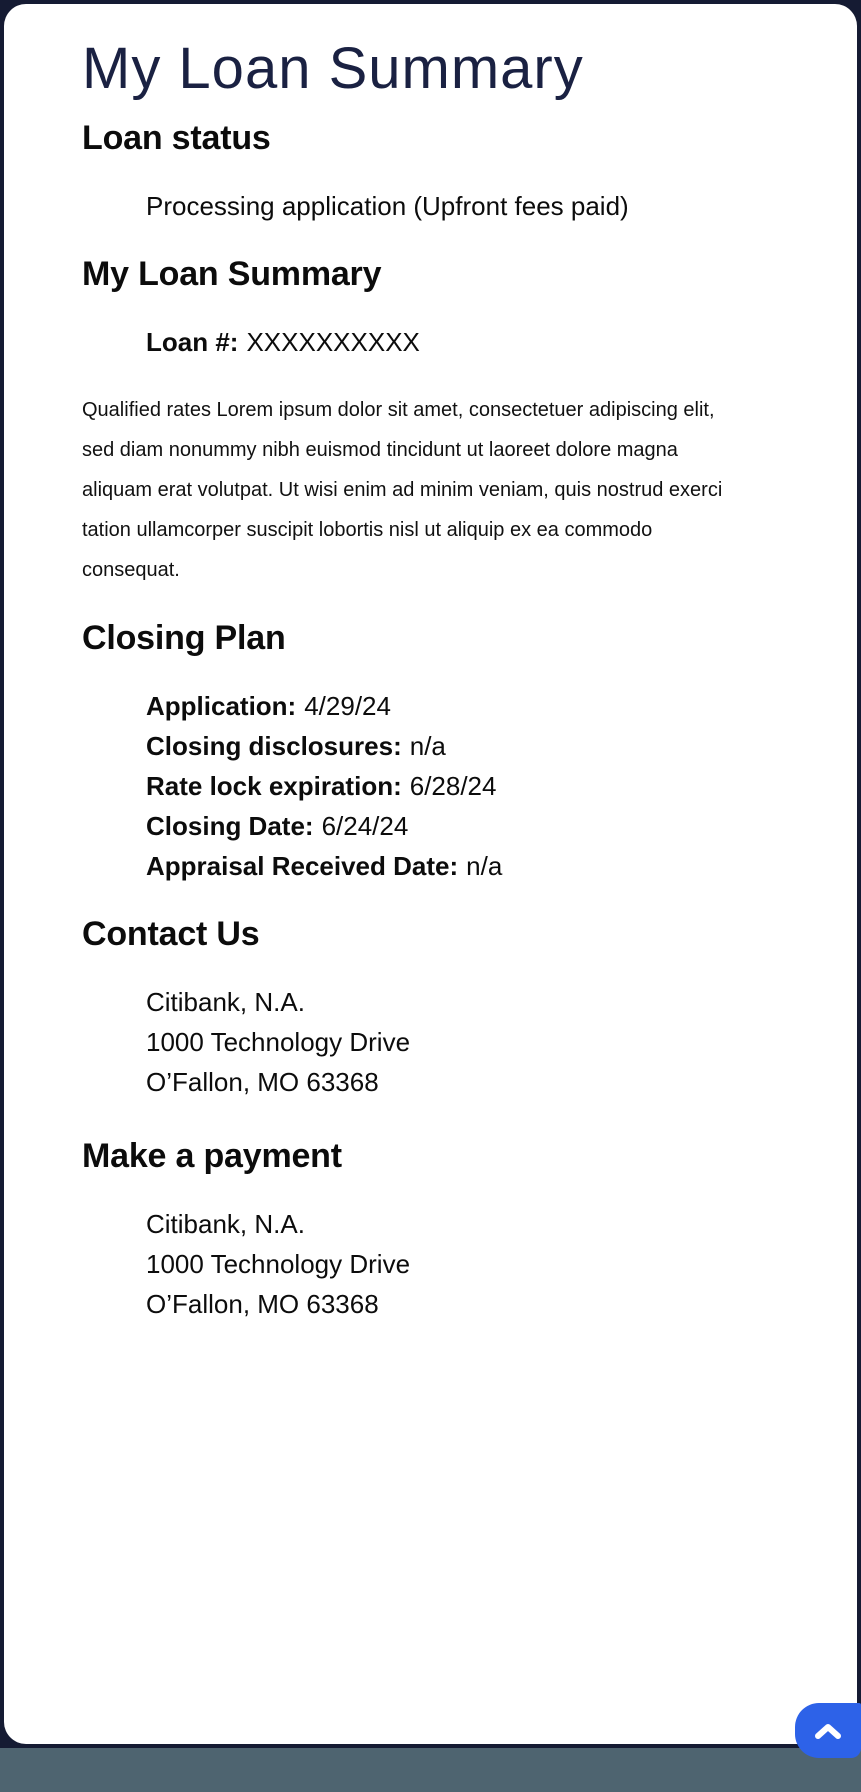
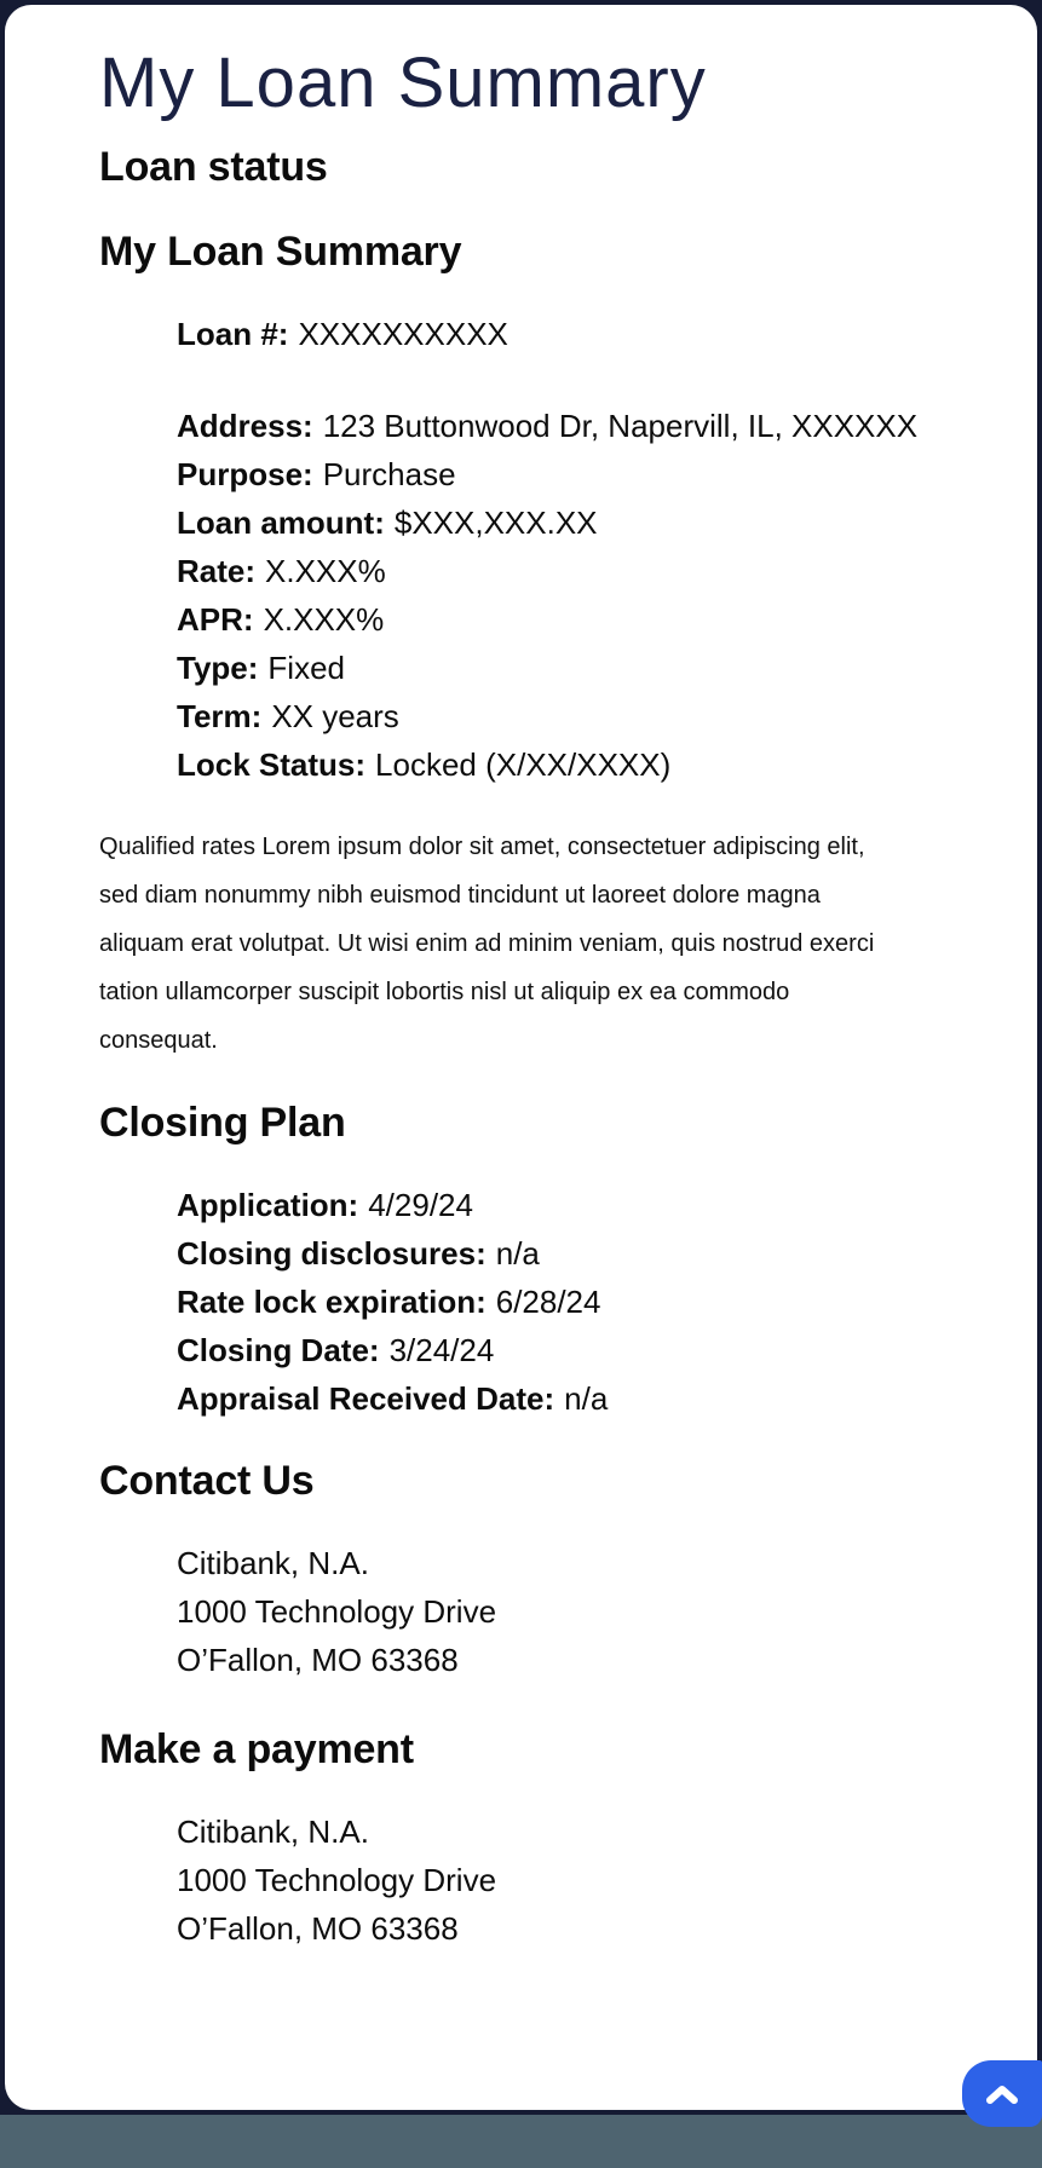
  My Loan Summary
  Loan status
- Processing application (Upfront fees paid)
  My Loan Summary
  Loan #: XXXXXXXXXX
+ Address: 123 Buttonwood Dr, Napervill, IL, XXXXXX
+ Purpose: Purchase
+ Loan amount: $XXX,XXX.XX
+ Rate: X.XXX%
+ APR: X.XXX%
+ Type: Fixed
+ Term: XX years
+ Lock Status: Locked (X/XX/XXXX)
  Qualified rates Lorem ipsum dolor sit amet, consectetuer adipiscing elit,
  sed diam nonummy nibh euismod tincidunt ut laoreet dolore magna
  aliquam erat volutpat. Ut wisi enim ad minim veniam, quis nostrud exerci
  tation ullamcorper suscipit lobortis nisl ut aliquip ex ea commodo
  consequat.
  Closing Plan
  Application: 4/29/24
  Closing disclosures: n/a
  Rate lock expiration: 6/28/24
- Closing Date: 6/24/24
+ Closing Date: 3/24/24
  Appraisal Received Date: n/a
  Contact Us
  Citibank, N.A.
  1000 Technology Drive
  O’Fallon, MO 63368
  Make a payment
  Citibank, N.A.
  1000 Technology Drive
  O’Fallon, MO 63368
